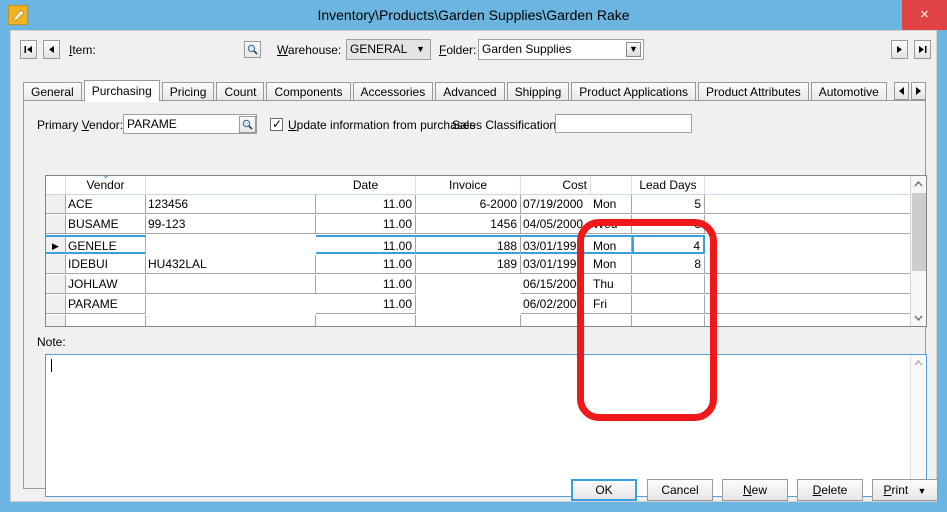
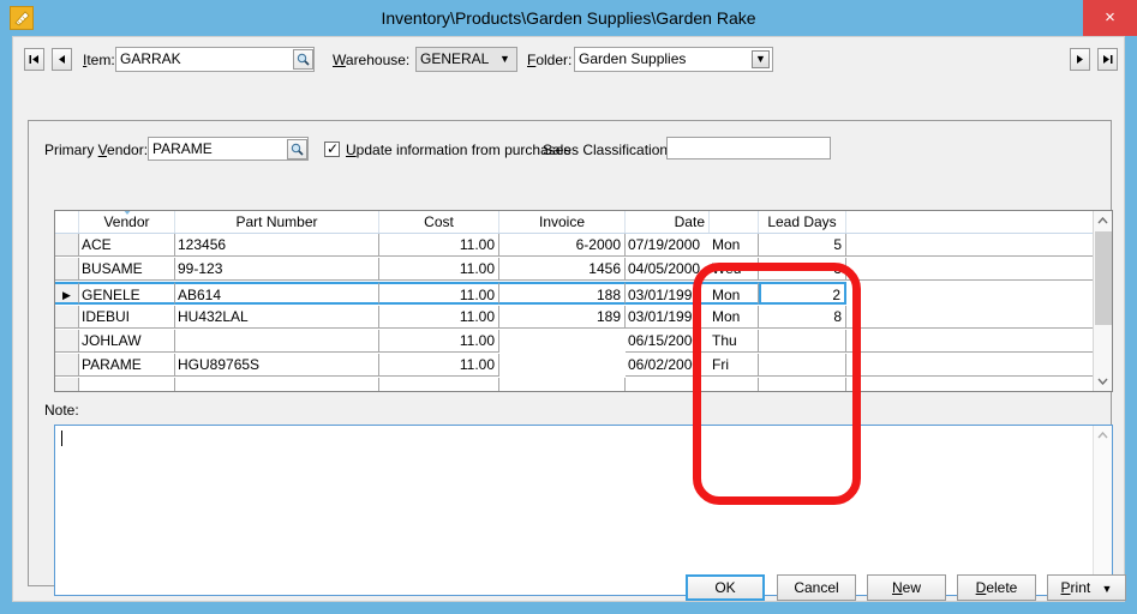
  Inventory\Products\Garden Supplies\Garden Rake
  ×
  Item:
+ GARRAK
  Warehouse:
  GENERAL
  ▼
  Folder:
  Garden Supplies
  ▼
- General
- Purchasing
- Pricing
- Count
- Components
- Accessories
- Advanced
- Shipping
- Product Applications
- Product Attributes
- Automotive
  Primary Vendor:
  PARAME
  ✓
  Update information from purchases
  Sales Classification
  Vendor
+ Part Number
- Date
+ Cost
  Invoice
- Cost
+ Date
  Lead Days
  ACE
  123456
  11.00
  6-2000
  07/19/2000
  Mon
  5
  BUSAME
  99-123
  11.00
  1456
  04/05/2000
  Wed
  3
  ▶
  GENELE
+ AB614
  11.00
  188
  03/01/1999
  Mon
- 4
+ 2
  IDEBUI
  HU432LAL
  11.00
  189
  03/01/1999
  Mon
  8
  JOHLAW
  11.00
  06/15/2000
  Thu
  PARAME
+ HGU89765S
  11.00
  06/02/2000
  Fri
  Note:
  OK
  Cancel
  New
  Delete
  Print ▼
